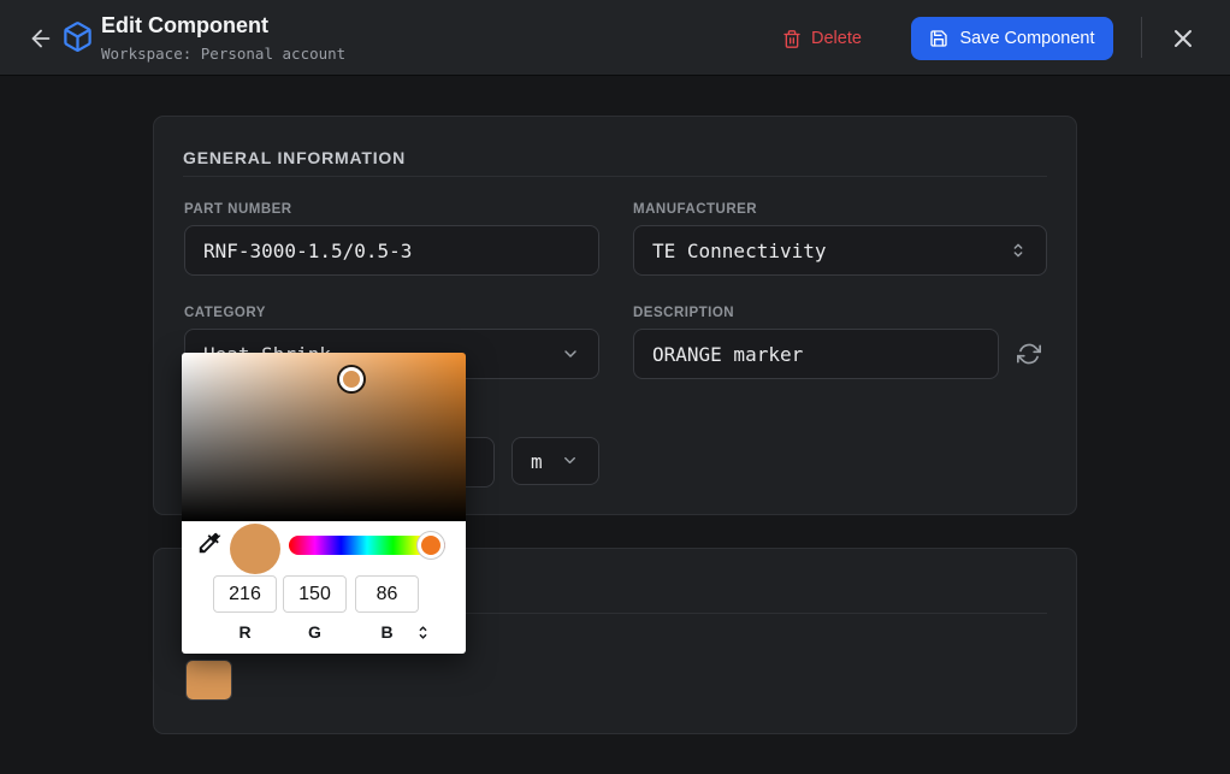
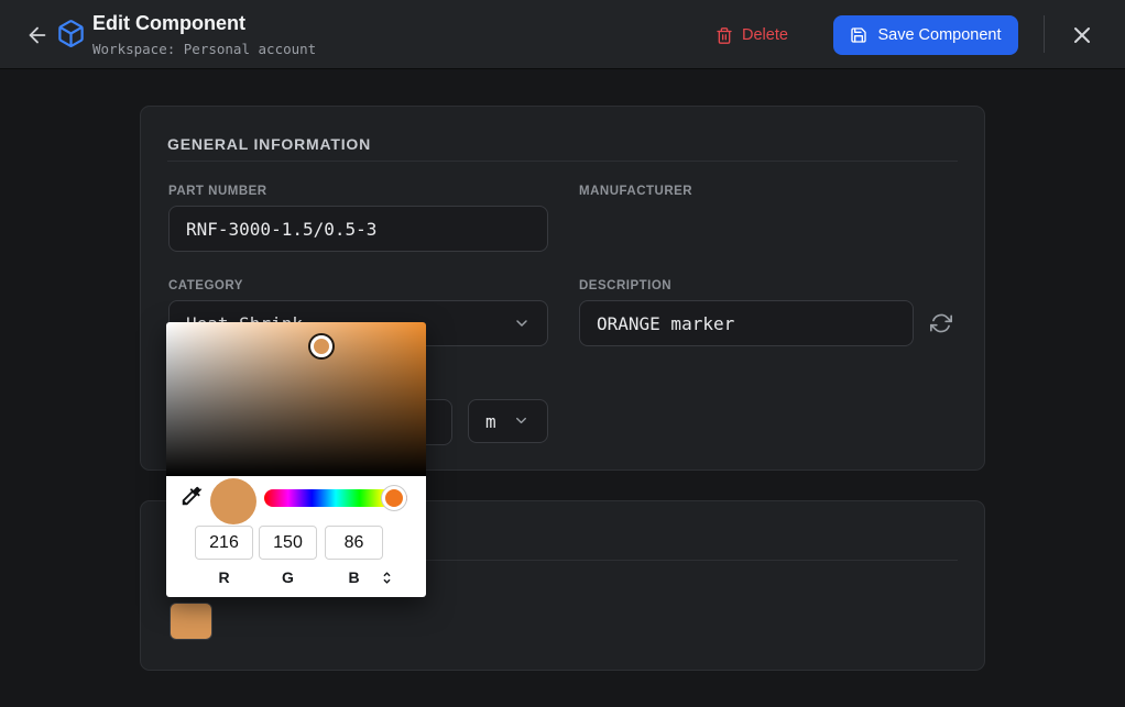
  Edit Component
  Workspace: Personal account
  Delete
  Save Component
  GENERAL INFORMATION
  PART NUMBER
  RNF-3000-1.5/0.5-3
  MANUFACTURER
- TE Connectivity
  CATEGORY
  DESCRIPTION
  ORANGE marker
  m
  216
  150
  86
  R
  G
  B
